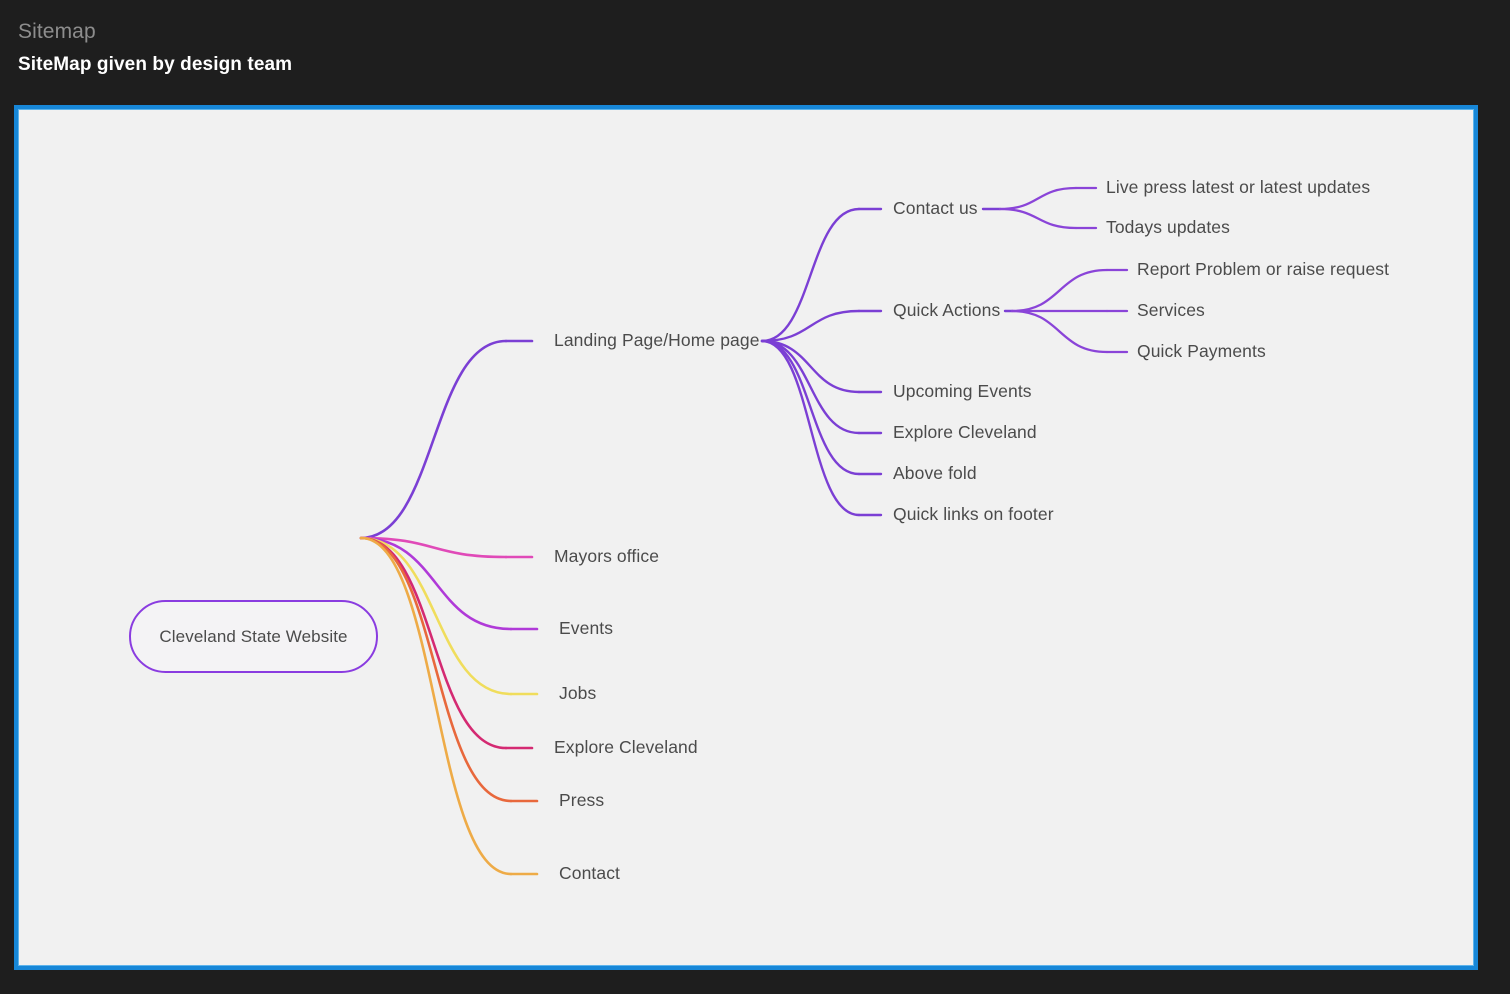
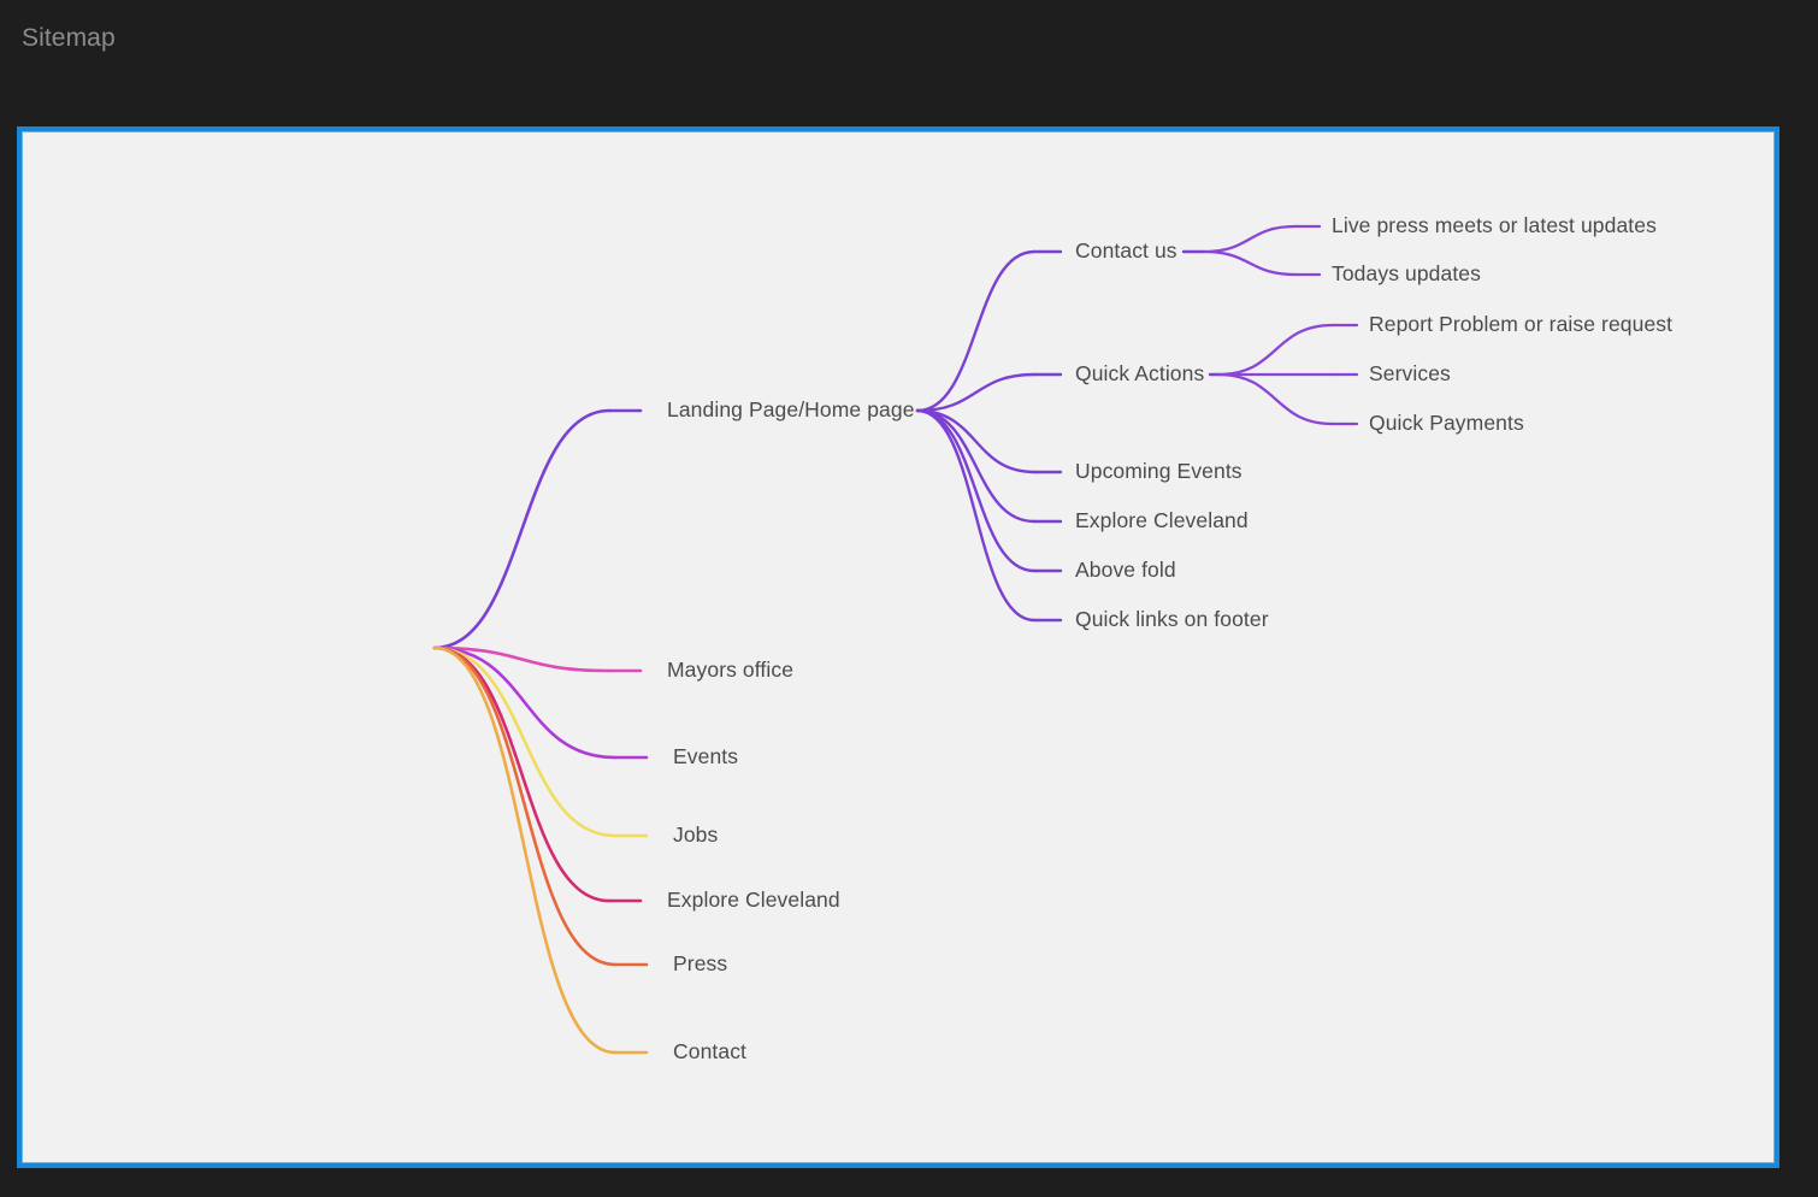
  Sitemap
- SiteMap given by design team
  Landing Page/Home page
  Contact us
- Live press latest or latest updates
+ Live press meets or latest updates
  Todays updates
  Quick Actions
  Report Problem or raise request
  Services
  Quick Payments
  Upcoming Events
  Explore Cleveland
  Above fold
  Quick links on footer
  Mayors office
  Events
  Jobs
  Explore Cleveland
  Press
  Contact
- Cleveland State Website
